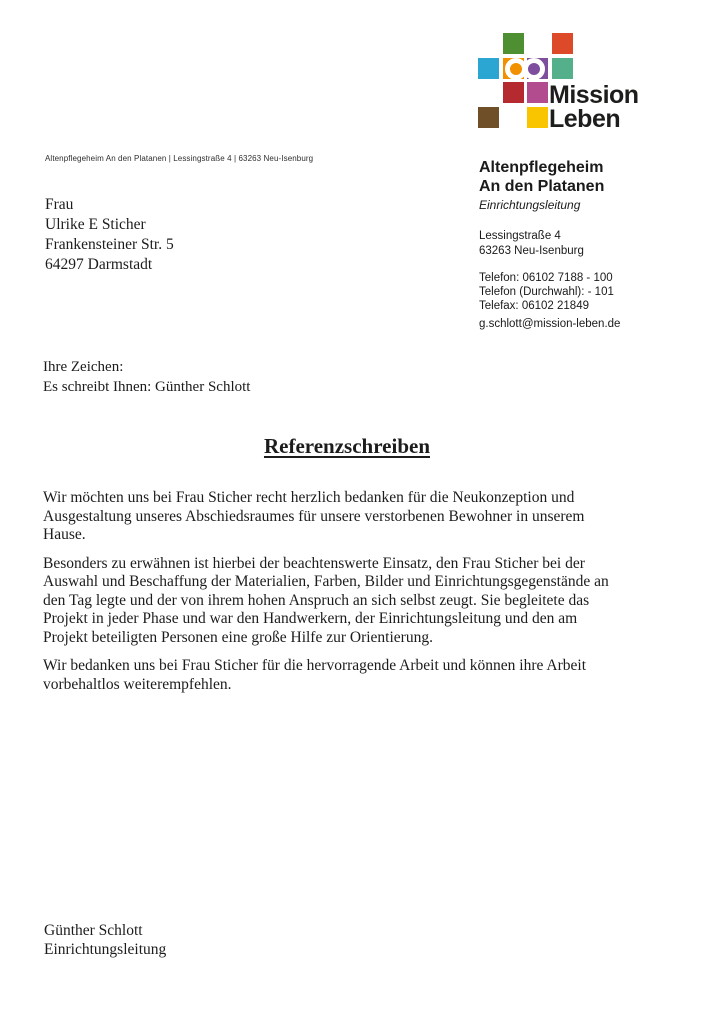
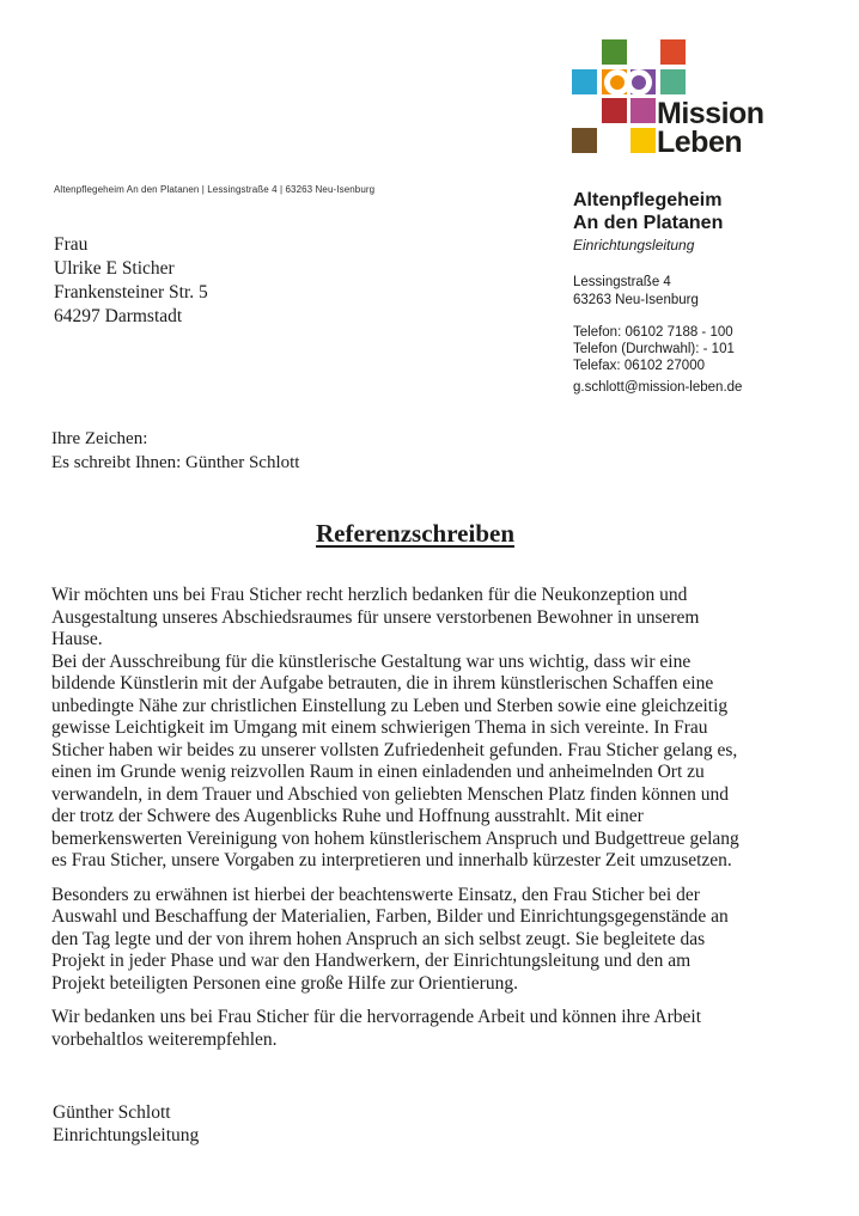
  Mission
  Leben
  Altenpflegeheim An den Platanen | Lessingstraße 4 | 63263 Neu-Isenburg
  Frau
  Ulrike E Sticher
  Frankensteiner Str. 5
  64297 Darmstadt
  Altenpflegeheim
  An den Platanen
  Einrichtungsleitung
  Lessingstraße 4
  63263 Neu-Isenburg
  Telefon: 06102 7188 - 100
  Telefon (Durchwahl): - 101
- Telefax: 06102 21849
+ Telefax: 06102 27000
  g.schlott@mission-leben.de
  Ihre Zeichen:
  Es schreibt Ihnen: Günther Schlott
  Referenzschreiben
  Wir möchten uns bei Frau Sticher recht herzlich bedanken für die Neukonzeption und
  Ausgestaltung unseres Abschiedsraumes für unsere verstorbenen Bewohner in unserem
  Hause.
+ Bei der Ausschreibung für die künstlerische Gestaltung war uns wichtig, dass wir eine
+ bildende Künstlerin mit der Aufgabe betrauten, die in ihrem künstlerischen Schaffen eine
+ unbedingte Nähe zur christlichen Einstellung zu Leben und Sterben sowie eine gleichzeitig
+ gewisse Leichtigkeit im Umgang mit einem schwierigen Thema in sich vereinte. In Frau
+ Sticher haben wir beides zu unserer vollsten Zufriedenheit gefunden. Frau Sticher gelang es,
+ einen im Grunde wenig reizvollen Raum in einen einladenden und anheimelnden Ort zu
+ verwandeln, in dem Trauer und Abschied von geliebten Menschen Platz finden können und
+ der trotz der Schwere des Augenblicks Ruhe und Hoffnung ausstrahlt. Mit einer
+ bemerkenswerten Vereinigung von hohem künstlerischem Anspruch und Budgettreue gelang
+ es Frau Sticher, unsere Vorgaben zu interpretieren und innerhalb kürzester Zeit umzusetzen.
  Besonders zu erwähnen ist hierbei der beachtenswerte Einsatz, den Frau Sticher bei der
  Auswahl und Beschaffung der Materialien, Farben, Bilder und Einrichtungsgegenstände an
  den Tag legte und der von ihrem hohen Anspruch an sich selbst zeugt. Sie begleitete das
  Projekt in jeder Phase und war den Handwerkern, der Einrichtungsleitung und den am
  Projekt beteiligten Personen eine große Hilfe zur Orientierung.
  Wir bedanken uns bei Frau Sticher für die hervorragende Arbeit und können ihre Arbeit
  vorbehaltlos weiterempfehlen.
  Günther Schlott
  Einrichtungsleitung
